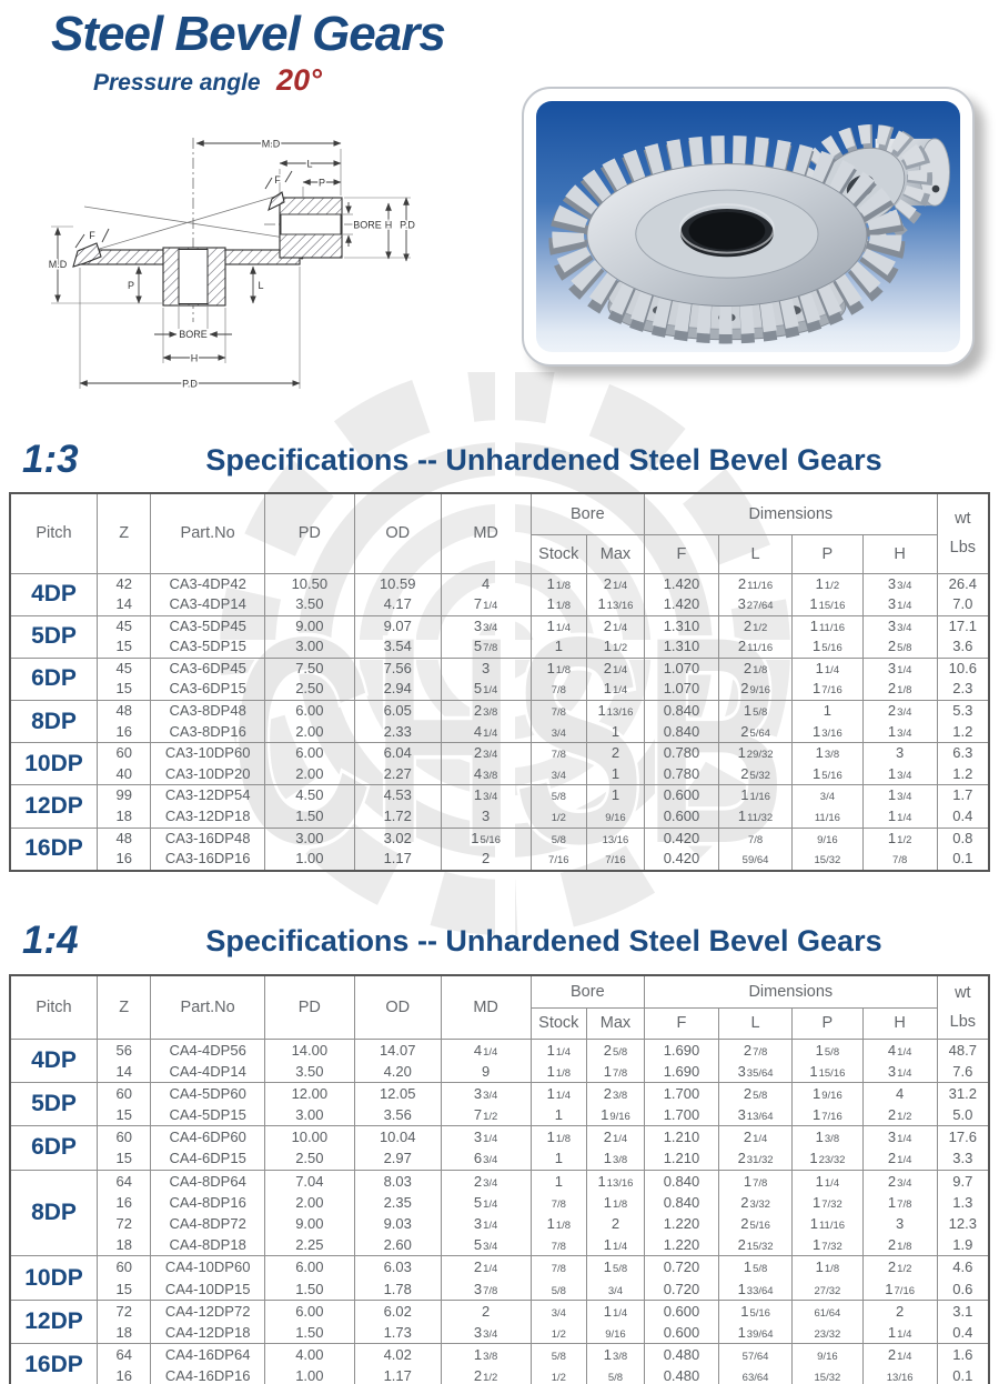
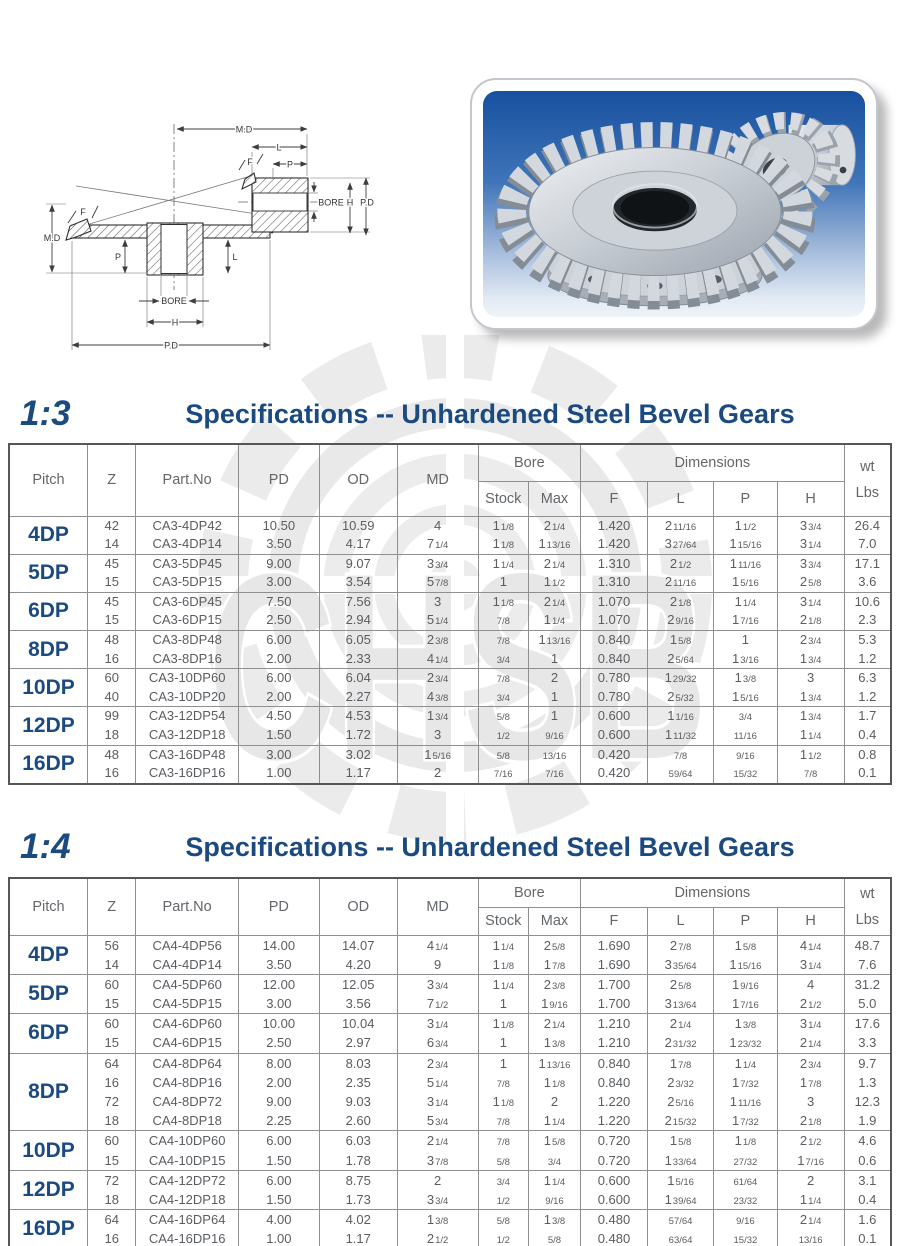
  CHSB
- Steel Bevel Gears
- Pressure angle 20°
  M.D
  L
  P
  F
  BORE
  H
  P.D
  M.D
  F
  P
  L
  BORE
  H
  P.D
  1:3
  Specifications -- Unhardened Steel Bevel Gears
  Pitch	Z	Part.No	PD	OD	MD	Bore	Dimensions	wt Lbs
  Stock	Max	F	L	P	H
  4DP	4214	CA3-4DP42CA3-4DP14	10.503.50	10.594.17	471/4	11/811/8	21/4113/16	1.4201.420	211/16327/64	11/2115/16	33/431/4	26.47.0
  5DP	4515	CA3-5DP45CA3-5DP15	9.003.00	9.073.54	33/457/8	11/41	21/411/2	1.3101.310	21/2211/16	111/1615/16	33/425/8	17.13.6
  6DP	4515	CA3-6DP45CA3-6DP15	7.502.50	7.562.94	351/4	11/87/8	21/411/4	1.0701.070	21/829/16	11/417/16	31/421/8	10.62.3
  8DP	4816	CA3-8DP48CA3-8DP16	6.002.00	6.052.33	23/841/4	7/83/4	113/161	0.8400.840	15/825/64	113/16	23/413/4	5.31.2
  10DP	6040	CA3-10DP60CA3-10DP20	6.002.00	6.042.27	23/443/8	7/83/4	21	0.7800.780	129/3225/32	13/815/16	313/4	6.31.2
  12DP	9918	CA3-12DP54CA3-12DP18	4.501.50	4.531.72	13/43	5/81/2	19/16	0.6000.600	11/16111/32	3/411/16	13/411/4	1.70.4
  16DP	4816	CA3-16DP48CA3-16DP16	3.001.00	3.021.17	15/162	5/87/16	13/167/16	0.4200.420	7/859/64	9/1615/32	11/27/8	0.80.1
  1:4
  Specifications -- Unhardened Steel Bevel Gears
  Pitch	Z	Part.No	PD	OD	MD	Bore	Dimensions	wt Lbs
  Stock	Max	F	L	P	H
  4DP	5614	CA4-4DP56CA4-4DP14	14.003.50	14.074.20	41/49	11/411/8	25/817/8	1.6901.690	27/8335/64	15/8115/16	41/431/4	48.77.6
  5DP	6015	CA4-5DP60CA4-5DP15	12.003.00	12.053.56	33/471/2	11/41	23/819/16	1.7001.700	25/8313/64	19/1617/16	421/2	31.25.0
  6DP	6015	CA4-6DP60CA4-6DP15	10.002.50	10.042.97	31/463/4	11/81	21/413/8	1.2101.210	21/4231/32	13/8123/32	31/421/4	17.63.3
- 8DP	64167218	CA4-8DP64CA4-8DP16CA4-8DP72CA4-8DP18	7.042.009.002.25	8.032.359.032.60	23/451/431/453/4	17/811/87/8	113/1611/8211/4	0.8400.8401.2201.220	17/823/3225/16215/32	11/417/32111/1617/32	23/417/8321/8	9.71.312.31.9
+ 8DP	64167218	CA4-8DP64CA4-8DP16CA4-8DP72CA4-8DP18	8.002.009.002.25	8.032.359.032.60	23/451/431/453/4	17/811/87/8	113/1611/8211/4	0.8400.8401.2201.220	17/823/3225/16215/32	11/417/32111/1617/32	23/417/8321/8	9.71.312.31.9
  10DP	6015	CA4-10DP60CA4-10DP15	6.001.50	6.031.78	21/437/8	7/85/8	15/83/4	0.7200.720	15/8133/64	11/827/32	21/217/16	4.60.6
- 12DP	7218	CA4-12DP72CA4-12DP18	6.001.50	6.021.73	233/4	3/41/2	11/49/16	0.6000.600	15/16139/64	61/6423/32	211/4	3.10.4
+ 12DP	7218	CA4-12DP72CA4-12DP18	6.001.50	8.751.73	233/4	3/41/2	11/49/16	0.6000.600	15/16139/64	61/6423/32	211/4	3.10.4
  16DP	6416	CA4-16DP64CA4-16DP16	4.001.00	4.021.17	13/821/2	5/81/2	13/85/8	0.4800.480	57/6463/64	9/1615/32	21/413/16	1.60.1
